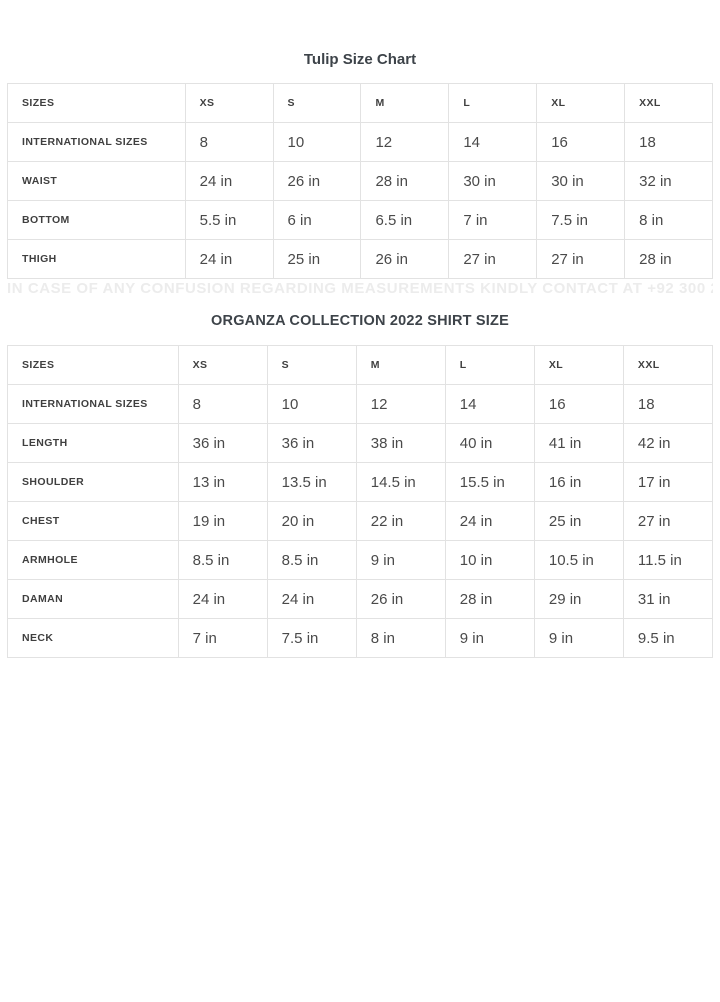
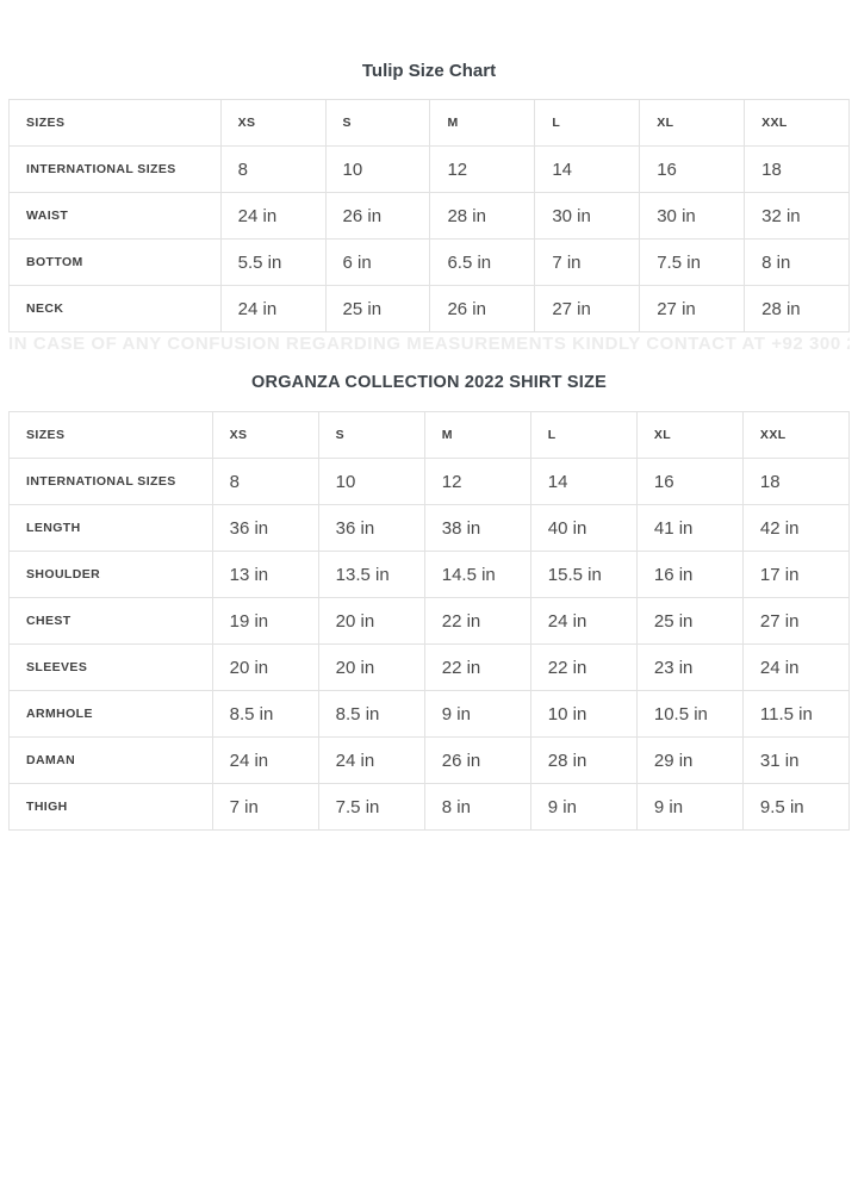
  Tulip Size Chart
  SIZES	XS	S	M	L	XL	XXL
  INTERNATIONAL SIZES	8	10	12	14	16	18
  WAIST	24 in	26 in	28 in	30 in	30 in	32 in
  BOTTOM	5.5 in	6 in	6.5 in	7 in	7.5 in	8 in
- THIGH	24 in	25 in	26 in	27 in	27 in	28 in
+ NECK	24 in	25 in	26 in	27 in	27 in	28 in
  ORGANZA COLLECTION 2022 SHIRT SIZE
  SIZES	XS	S	M	L	XL	XXL
  INTERNATIONAL SIZES	8	10	12	14	16	18
  LENGTH	36 in	36 in	38 in	40 in	41 in	42 in
  SHOULDER	13 in	13.5 in	14.5 in	15.5 in	16 in	17 in
  CHEST	19 in	20 in	22 in	24 in	25 in	27 in
+ SLEEVES	20 in	20 in	22 in	22 in	23 in	24 in
  ARMHOLE	8.5 in	8.5 in	9 in	10 in	10.5 in	11.5 in
  DAMAN	24 in	24 in	26 in	28 in	29 in	31 in
- NECK	7 in	7.5 in	8 in	9 in	9 in	9.5 in
+ THIGH	7 in	7.5 in	8 in	9 in	9 in	9.5 in
